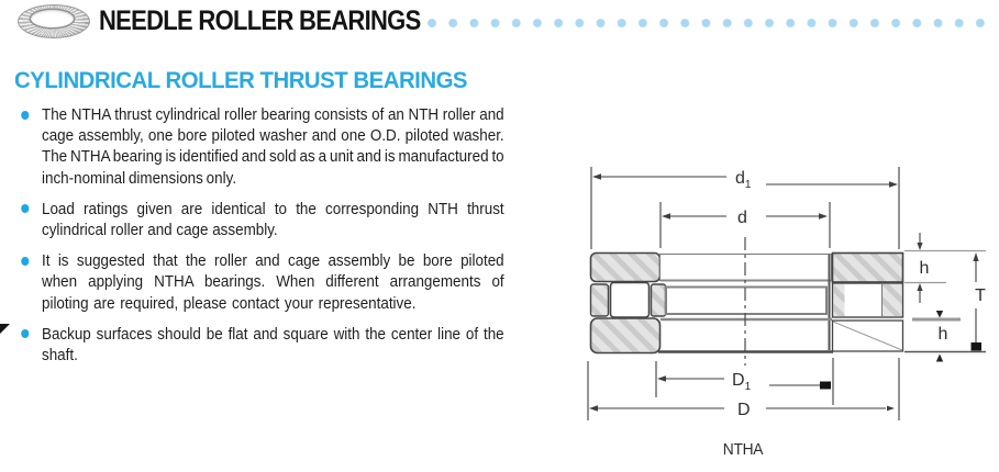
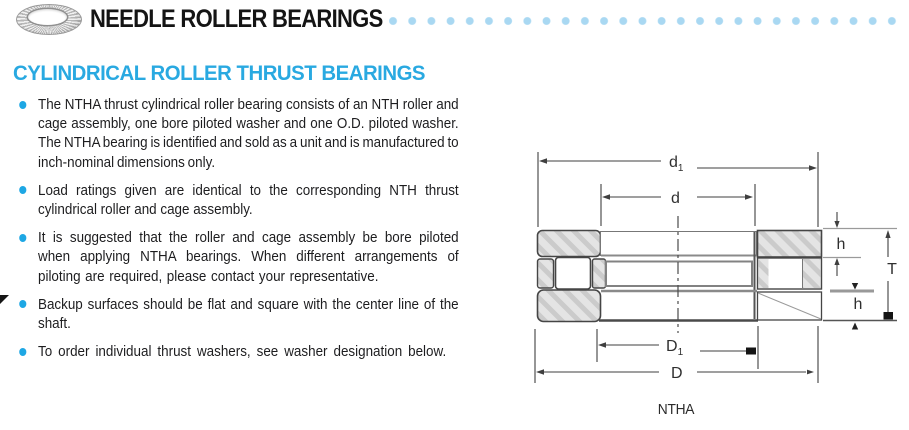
  NEEDLE ROLLER BEARINGS
  CYLINDRICAL ROLLER THRUST BEARINGS
  The NTHA thrust cylindrical roller bearing consists of an NTH roller and cage assembly, one bore piloted washer and one O.D. piloted washer. The NTHA bearing is identified and sold as a unit and is manufactured to inch-nominal dimensions only.
  Load ratings given are identical to the corresponding NTH thrust cylindrical roller and cage assembly.
  It is suggested that the roller and cage assembly be bore piloted when applying NTHA bearings. When different arrangements of piloting are required, please contact your representative.
  Backup surfaces should be flat and square with the center line of the shaft.
+ To order individual thrust washers, see washer designation below.
  d1
  d
  D1
  D
  h
  T
  h
  NTHA
